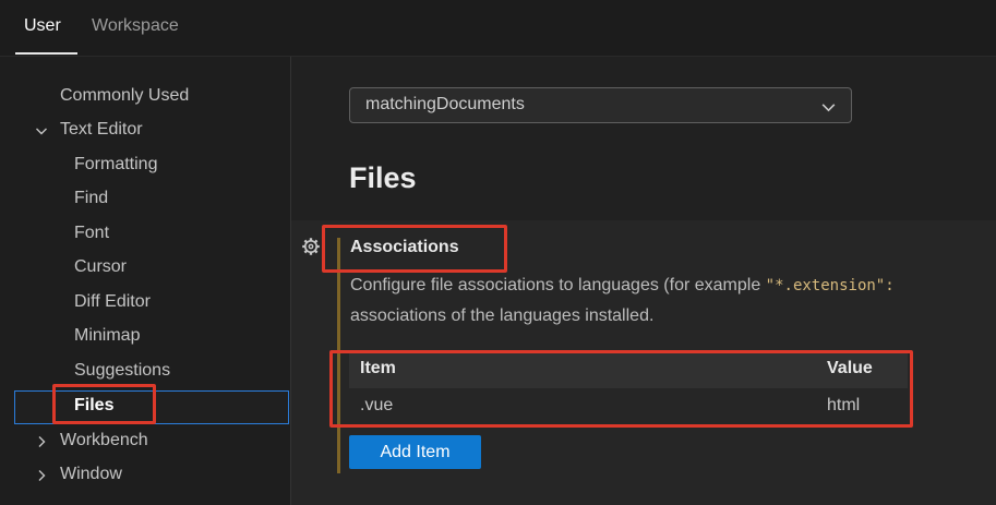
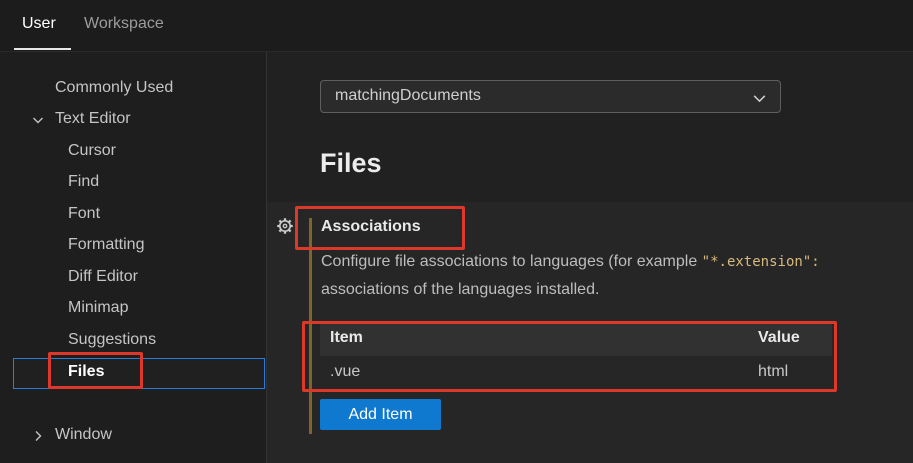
  User
  Workspace
  Commonly Used
  Text Editor
- Formatting
+ Cursor
  Find
  Font
- Cursor
+ Formatting
  Diff Editor
  Minimap
  Suggestions
  Files
- Workbench
  Window
  matchingDocuments
  Files
  Associations
  Configure file associations to languages (for example "*.extension":
  associations of the languages installed.
  Item
  Value
  .vue
  html
  Add Item
